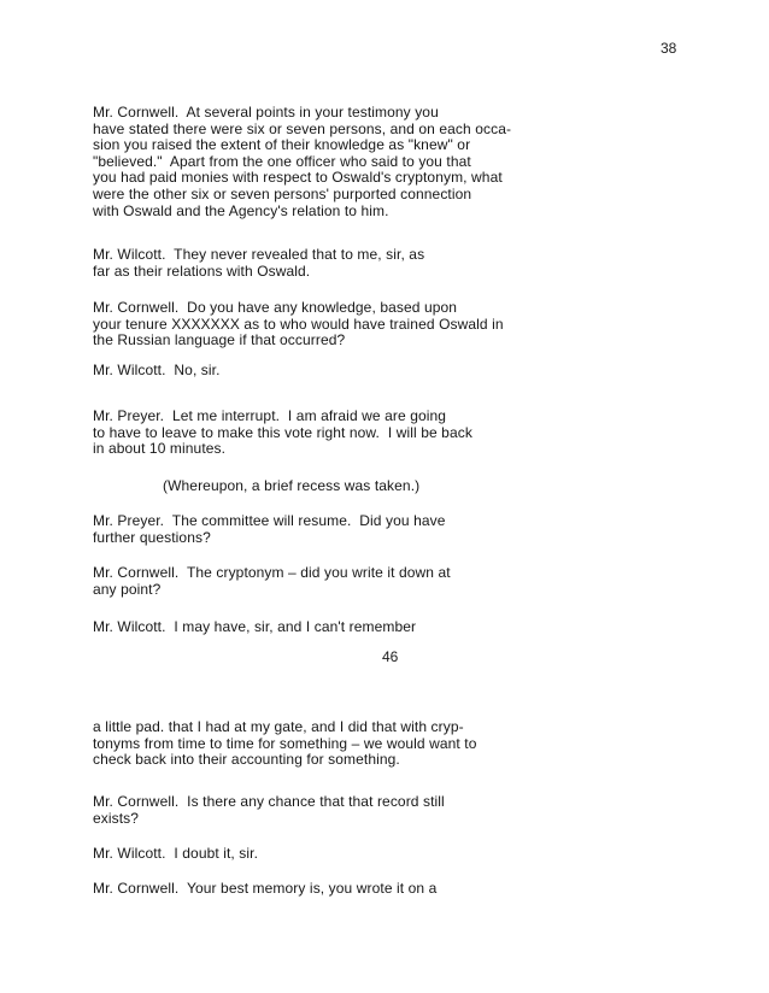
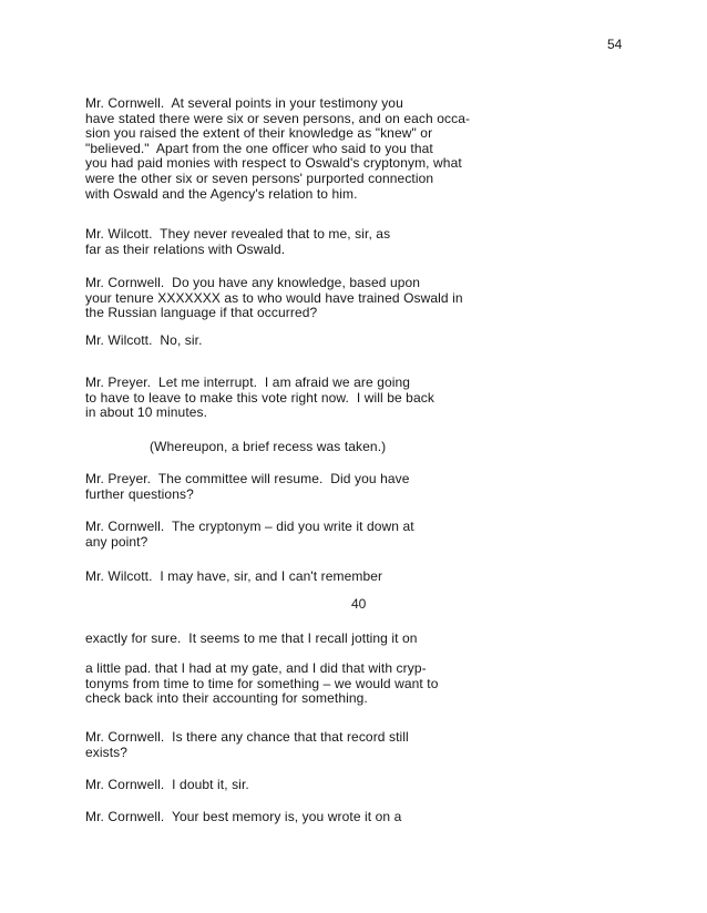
- 38
+ 54
  Mr. Cornwell. At several points in your testimony you
  have stated there were six or seven persons, and on each occa-
  sion you raised the extent of their knowledge as "knew" or
  "believed." Apart from the one officer who said to you that
  you had paid monies with respect to Oswald's cryptonym, what
  were the other six or seven persons' purported connection
  with Oswald and the Agency's relation to him.
  Mr. Wilcott. They never revealed that to me, sir, as
  far as their relations with Oswald.
  Mr. Cornwell. Do you have any knowledge, based upon
  your tenure XXXXXXX as to who would have trained Oswald in
  the Russian language if that occurred?
  Mr. Wilcott. No, sir.
  Mr. Preyer. Let me interrupt. I am afraid we are going
  to have to leave to make this vote right now. I will be back
  in about 10 minutes.
  (Whereupon, a brief recess was taken.)
  Mr. Preyer. The committee will resume. Did you have
  further questions?
  Mr. Cornwell. The cryptonym – did you write it down at
  any point?
  Mr. Wilcott. I may have, sir, and I can't remember
- 46
+ 40
+ exactly for sure. It seems to me that I recall jotting it on
  a little pad. that I had at my gate, and I did that with cryp-
  tonyms from time to time for something – we would want to
  check back into their accounting for something.
  Mr. Cornwell. Is there any chance that that record still
  exists?
- Mr. Wilcott. I doubt it, sir.
+ Mr. Cornwell. I doubt it, sir.
  Mr. Cornwell. Your best memory is, you wrote it on a
